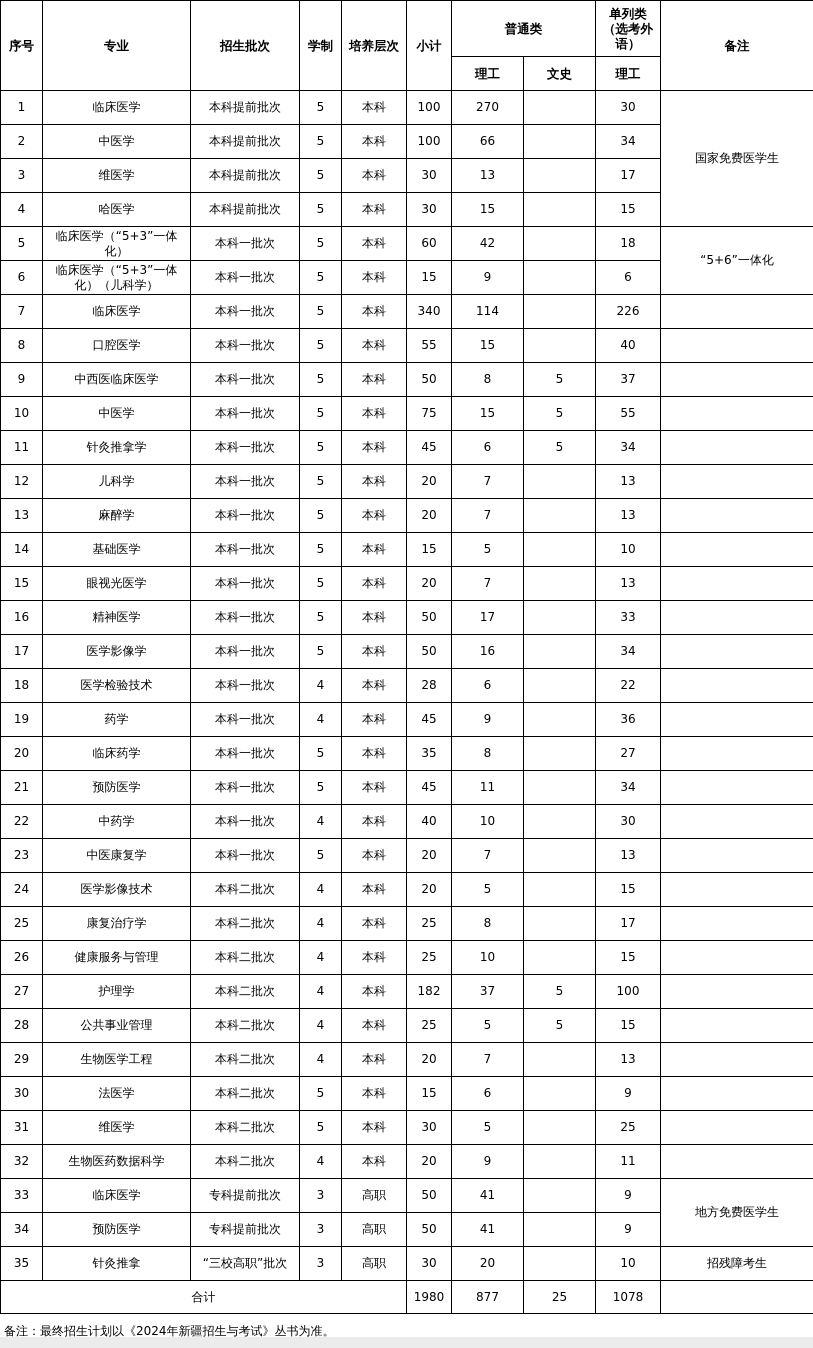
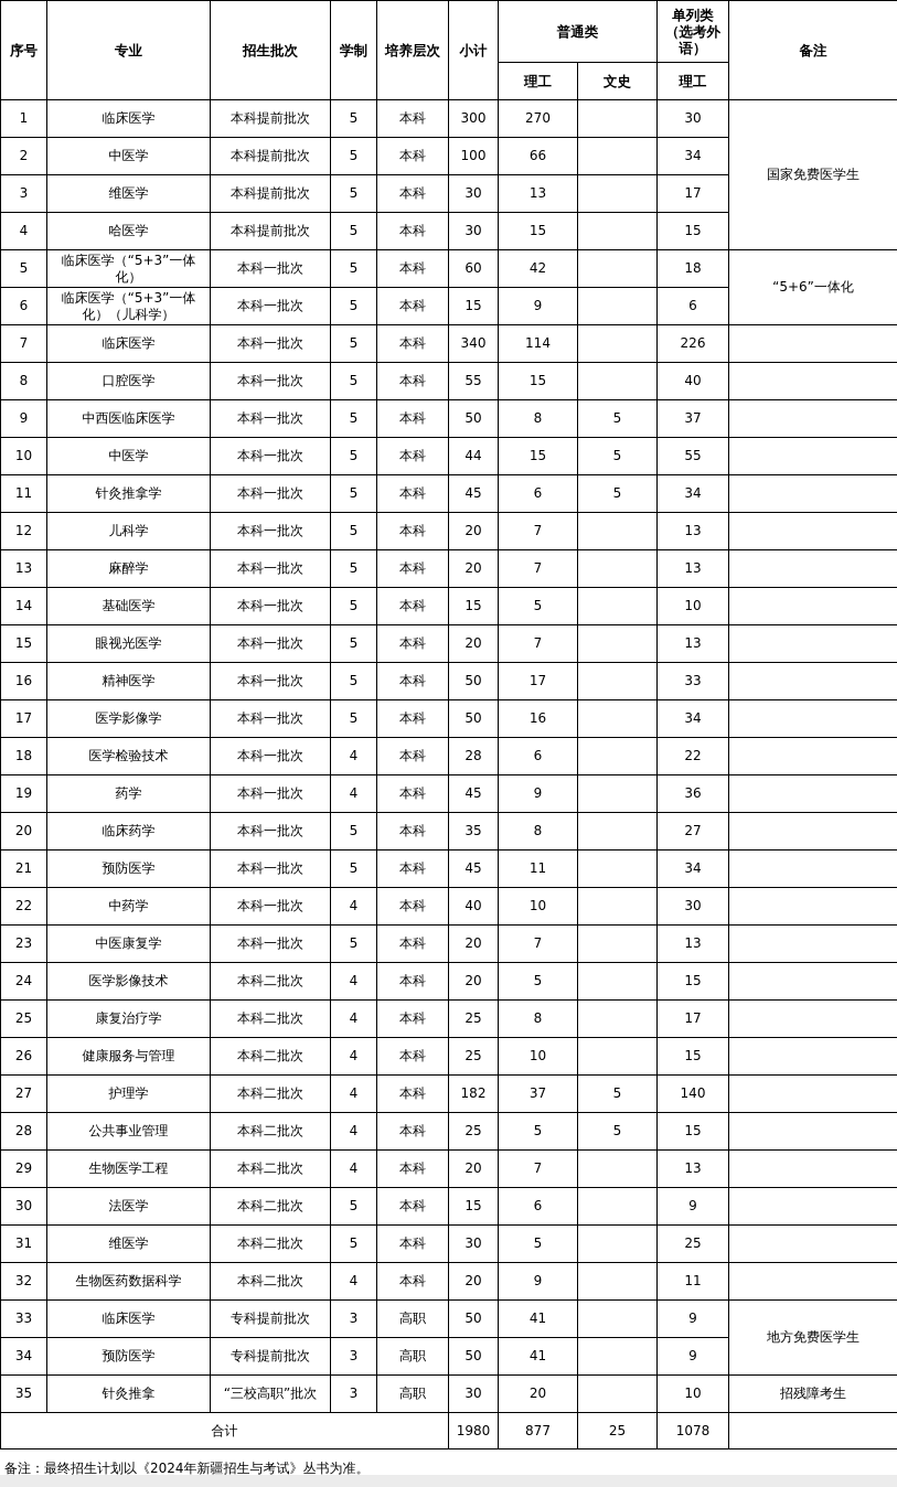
  序号	专业	招生批次	学制	培养层次	小计	普通类	单列类（选考外语）	备注
  理工	文史	理工
- 1	临床医学	本科提前批次	5	本科	100	270		30	国家免费医学生
+ 1	临床医学	本科提前批次	5	本科	300	270		30	国家免费医学生
  2	中医学	本科提前批次	5	本科	100	66		34
  3	维医学	本科提前批次	5	本科	30	13		17
  4	哈医学	本科提前批次	5	本科	30	15		15
  5	临床医学（“5+3”一体化）	本科一批次	5	本科	60	42		18	“5+6”一体化
  6	临床医学（“5+3”一体化）（儿科学）	本科一批次	5	本科	15	9		6
  7	临床医学	本科一批次	5	本科	340	114		226
  8	口腔医学	本科一批次	5	本科	55	15		40
  9	中西医临床医学	本科一批次	5	本科	50	8	5	37
- 10	中医学	本科一批次	5	本科	75	15	5	55
+ 10	中医学	本科一批次	5	本科	44	15	5	55
  11	针灸推拿学	本科一批次	5	本科	45	6	5	34
  12	儿科学	本科一批次	5	本科	20	7		13
  13	麻醉学	本科一批次	5	本科	20	7		13
  14	基础医学	本科一批次	5	本科	15	5		10
  15	眼视光医学	本科一批次	5	本科	20	7		13
  16	精神医学	本科一批次	5	本科	50	17		33
  17	医学影像学	本科一批次	5	本科	50	16		34
  18	医学检验技术	本科一批次	4	本科	28	6		22
  19	药学	本科一批次	4	本科	45	9		36
  20	临床药学	本科一批次	5	本科	35	8		27
  21	预防医学	本科一批次	5	本科	45	11		34
  22	中药学	本科一批次	4	本科	40	10		30
  23	中医康复学	本科一批次	5	本科	20	7		13
  24	医学影像技术	本科二批次	4	本科	20	5		15
  25	康复治疗学	本科二批次	4	本科	25	8		17
  26	健康服务与管理	本科二批次	4	本科	25	10		15
- 27	护理学	本科二批次	4	本科	182	37	5	100
+ 27	护理学	本科二批次	4	本科	182	37	5	140
  28	公共事业管理	本科二批次	4	本科	25	5	5	15
  29	生物医学工程	本科二批次	4	本科	20	7		13
  30	法医学	本科二批次	5	本科	15	6		9
  31	维医学	本科二批次	5	本科	30	5		25
  32	生物医药数据科学	本科二批次	4	本科	20	9		11
  33	临床医学	专科提前批次	3	高职	50	41		9	地方免费医学生
  34	预防医学	专科提前批次	3	高职	50	41		9
  35	针灸推拿	“三校高职”批次	3	高职	30	20		10	招残障考生
  合计	1980	877	25	1078
  备注：最终招生计划以《2024年新疆招生与考试》丛书为准。
